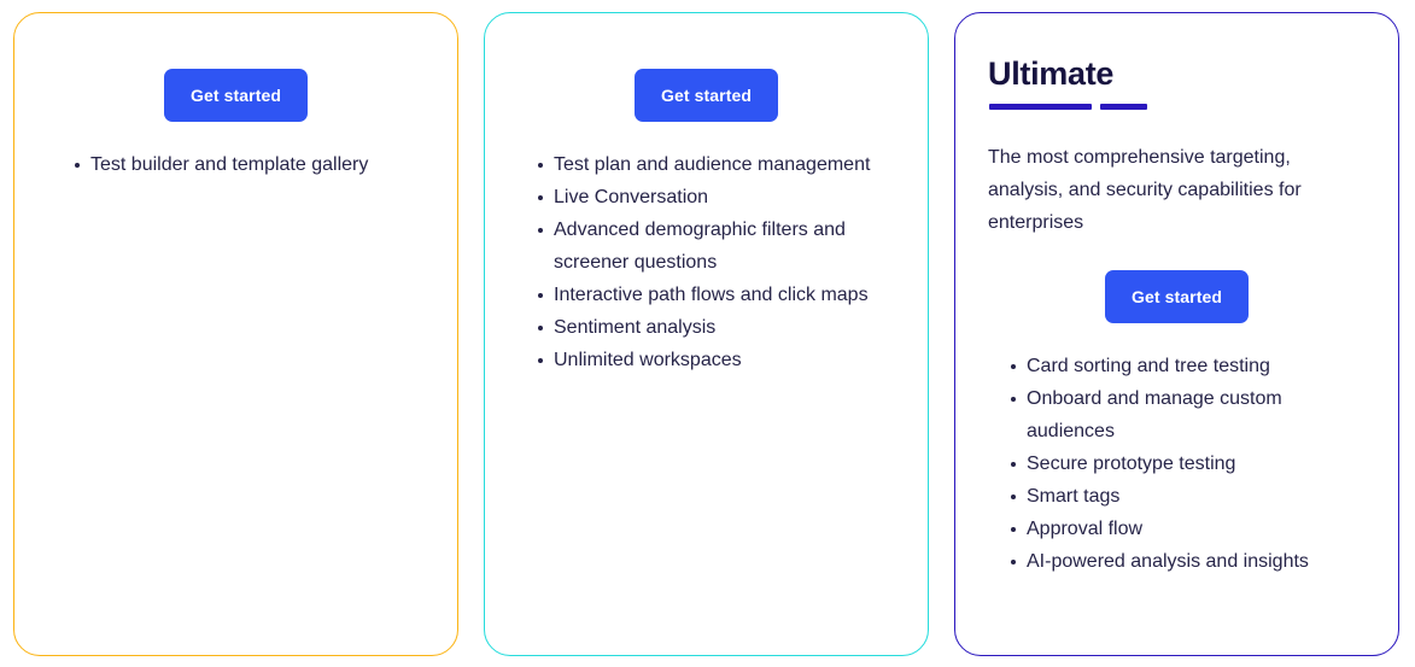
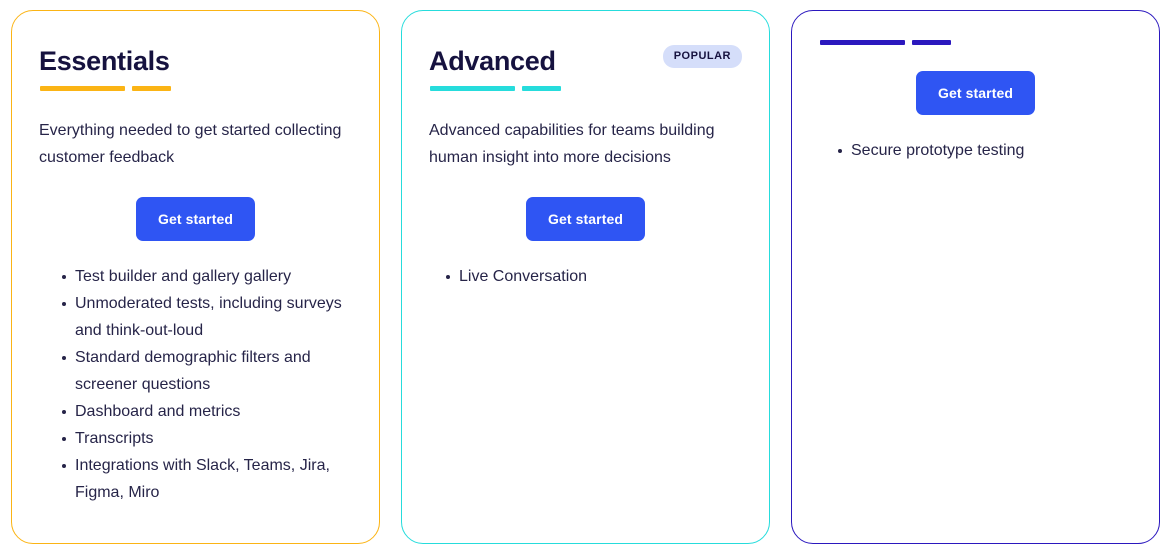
+ Essentials
+ Everything needed to get started collecting customer feedback
  Get started
- Test builder and template gallery
+ Test builder and gallery gallery
+ Unmoderated tests, including surveys and think-out-loud
+ Standard demographic filters and screener questions
+ Dashboard and metrics
+ Transcripts
+ Integrations with Slack, Teams, Jira, Figma, Miro
+ Advanced
+ POPULAR
+ Advanced capabilities for teams building human insight into more decisions
  Get started
- Test plan and audience management
  Live Conversation
- Advanced demographic filters and screener questions
- Interactive path flows and click maps
- Sentiment analysis
- Unlimited workspaces
- Ultimate
- The most comprehensive targeting, analysis, and security capabilities for enterprises
  Get started
- Card sorting and tree testing
- Onboard and manage custom audiences
  Secure prototype testing
- Smart tags
- Approval flow
- AI-powered analysis and insights
